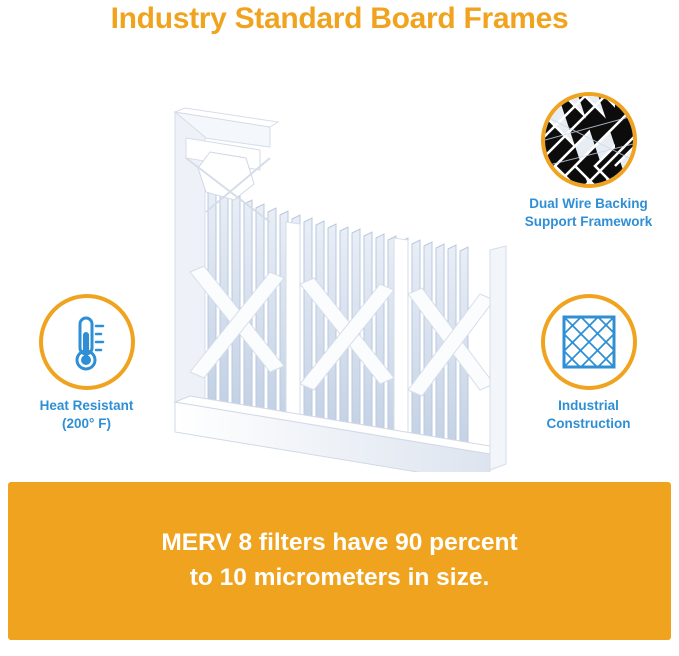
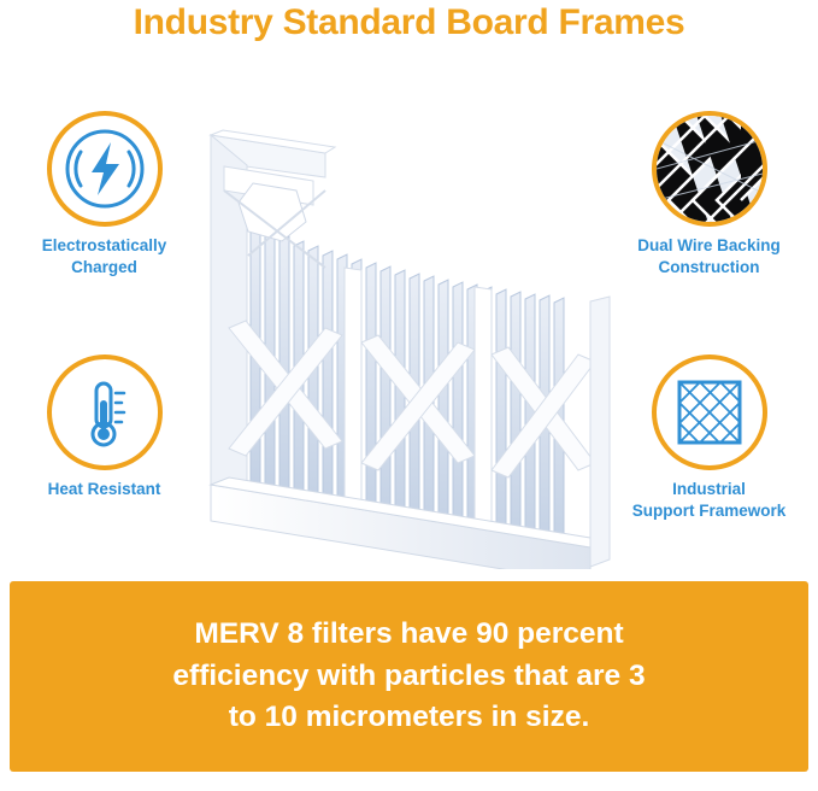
  Industry Standard Board Frames
+ Electrostatically
+ Charged
  Heat Resistant
- (200° F)
  Dual Wire Backing
- Support Framework
+ Construction
  Industrial
- Construction
+ Support Framework
  MERV 8 filters have 90 percent
+ efficiency with particles that are 3
  to 10 micrometers in size.
